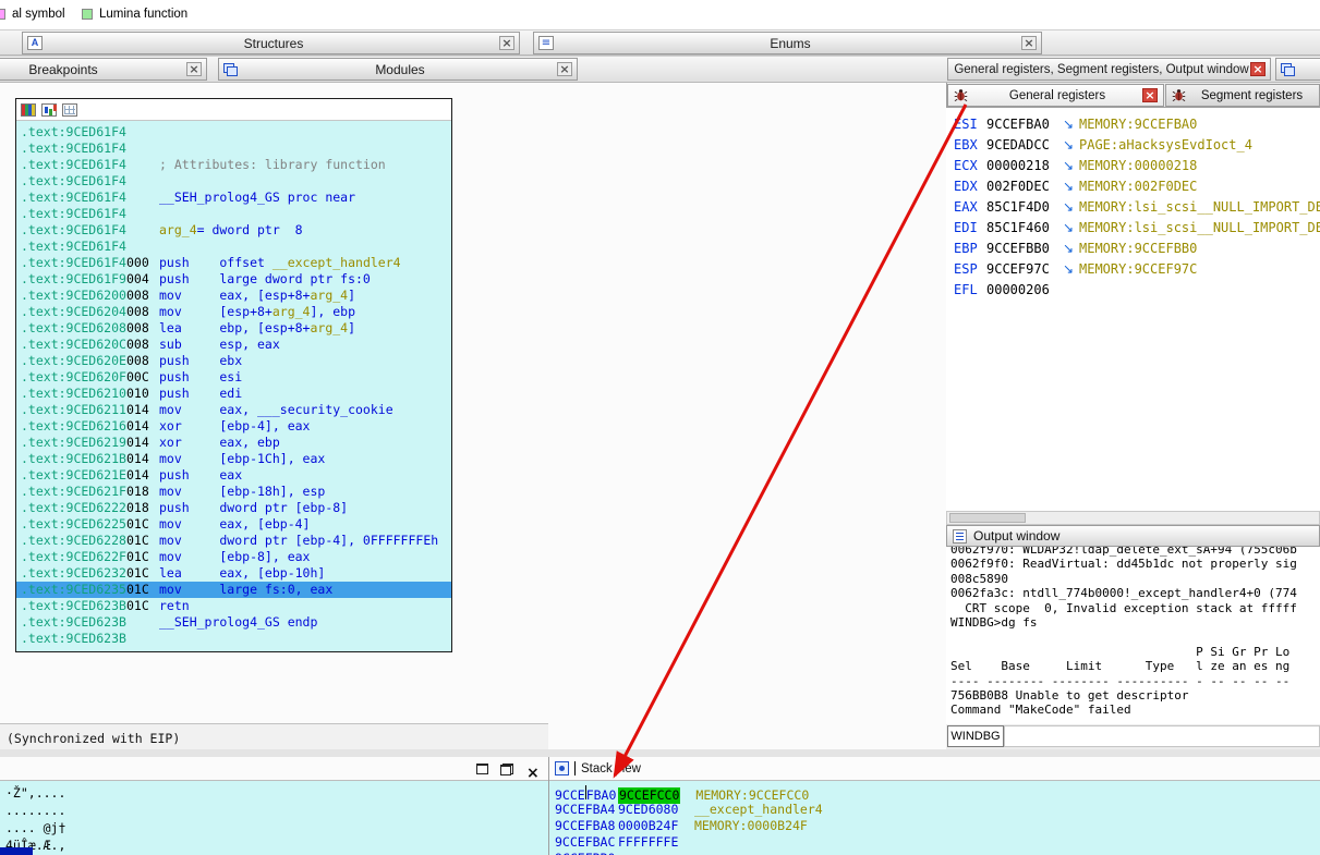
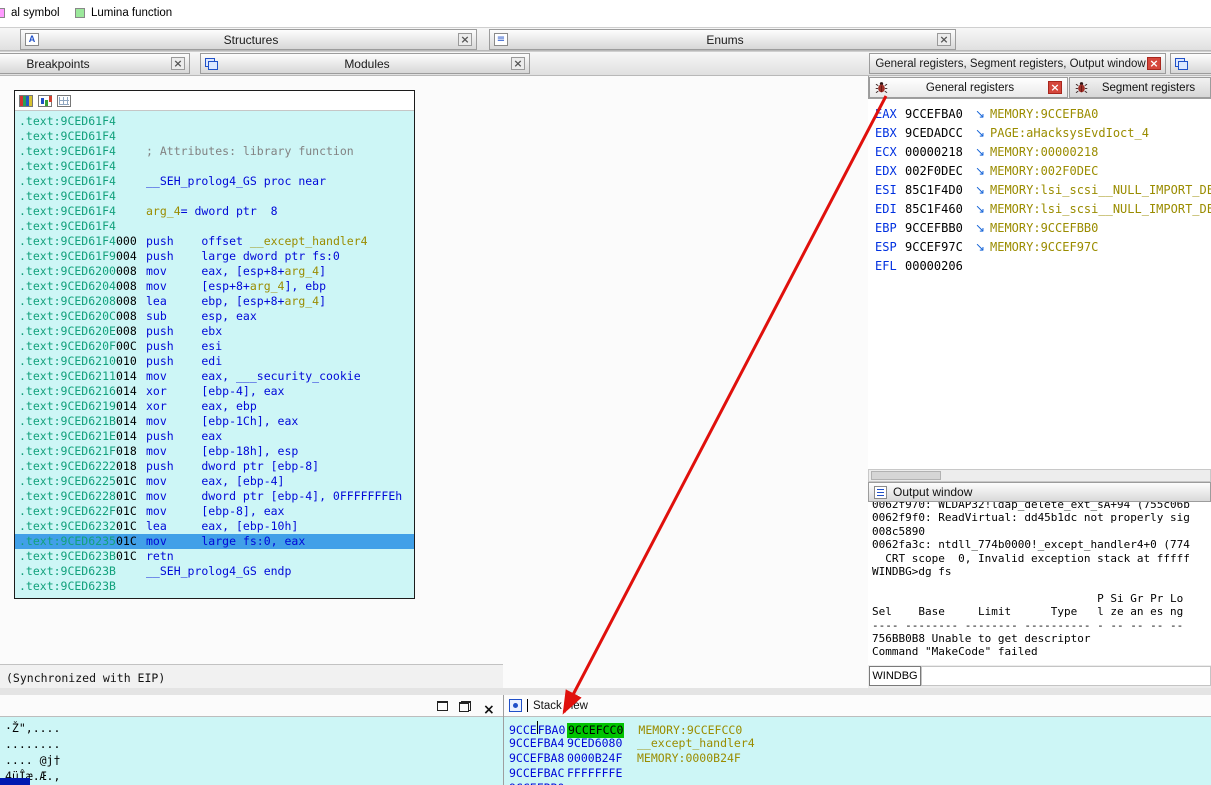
  al symbol
  Lumina function
  Structures
  Enums
  Breakpoints
  Modules
  General registers, Segment registers, Output window
  .text:9CED61F4
  .text:9CED61F4
  .text:9CED61F4 ; Attributes: library function
  .text:9CED61F4
  .text:9CED61F4 __SEH_prolog4_GS proc near
  .text:9CED61F4
  .text:9CED61F4 arg_4= dword ptr 8
  .text:9CED61F4
  .text:9CED61F4000 push offset __except_handler4
  .text:9CED61F9004 push large dword ptr fs:0
  .text:9CED6200008 mov eax, [esp+8+arg_4]
  .text:9CED6204008 mov [esp+8+arg_4], ebp
  .text:9CED6208008 lea ebp, [esp+8+arg_4]
  .text:9CED620C008 sub esp, eax
  .text:9CED620E008 push ebx
  .text:9CED620F00C push esi
  .text:9CED6210010 push edi
  .text:9CED6211014 mov eax, ___security_cookie
  .text:9CED6216014 xor [ebp-4], eax
  .text:9CED6219014 xor eax, ebp
  .text:9CED621B014 mov [ebp-1Ch], eax
  .text:9CED621E014 push eax
  .text:9CED621F018 mov [ebp-18h], esp
  .text:9CED6222018 push dword ptr [ebp-8]
  .text:9CED622501C mov eax, [ebp-4]
  .text:9CED622801C mov dword ptr [ebp-4], 0FFFFFFFEh
  .text:9CED622F01C mov [ebp-8], eax
  .text:9CED623201C lea eax, [ebp-10h]
  .text:9CED623501C mov large fs:0, eax
  .text:9CED623B01C retn
  .text:9CED623B __SEH_prolog4_GS endp
  .text:9CED623B
  General registers
  Segment registers
- ESI 9CCEFBA0 ↘ MEMORY:9CCEFBA0
+ EAX 9CCEFBA0 ↘ MEMORY:9CCEFBA0
  EBX 9CEDADCC ↘ PAGE:aHacksysEvdIoct_4
  ECX 00000218 ↘ MEMORY:00000218
  EDX 002F0DEC ↘ MEMORY:002F0DEC
- EAX 85C1F4D0 ↘ MEMORY:lsi_scsi__NULL_IMPORT_DE
+ ESI 85C1F4D0 ↘ MEMORY:lsi_scsi__NULL_IMPORT_DE
  EDI 85C1F460 ↘ MEMORY:lsi_scsi__NULL_IMPORT_DE
  EBP 9CCEFBB0 ↘ MEMORY:9CCEFBB0
  ESP 9CCEF97C ↘ MEMORY:9CCEF97C
  EFL 00000206
  Output window
  0062f970: WLDAP32!ldap_delete_ext_sA+94 (755c06b
  0062f9f0: ReadVirtual: dd45b1dc not properly sig
  008c5890
  0062fa3c: ntdll_774b0000!_except_handler4+0 (774
  CRT scope 0, Invalid exception stack at fffff
  WINDBG>dg fs
  P Si Gr Pr Lo
  Sel Base Limit Type l ze an es ng
  ---- -------- -------- ---------- - -- -- -- --
  756BB0B8 Unable to get descriptor
  Command "MakeCode" failed
  WINDBG
  (Synchronized with EIP)
  ·Ž",....
  ........
  .... @j†
  4üÎæ.Æ.,
  Stackiew
  9CCEFBA0 9CCEFCC0 MEMORY:9CCEFCC0
  9CCEFBA4 9CED6080 __except_handler4
  9CCEFBA8 0000B24F MEMORY:0000B24F
  9CCEFBAC FFFFFFFE
